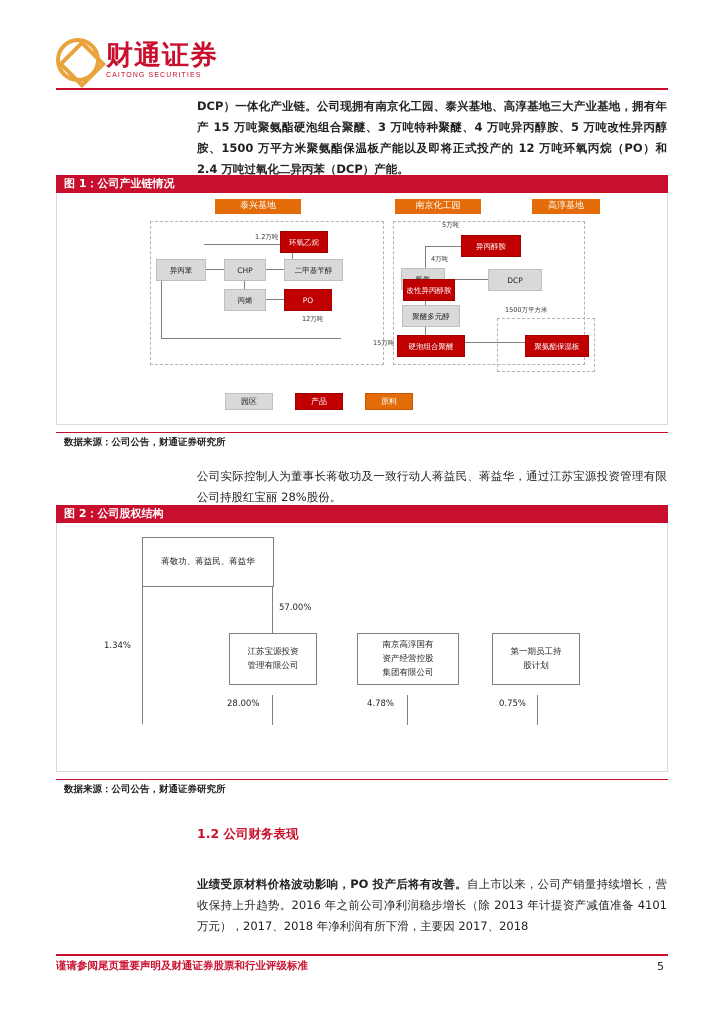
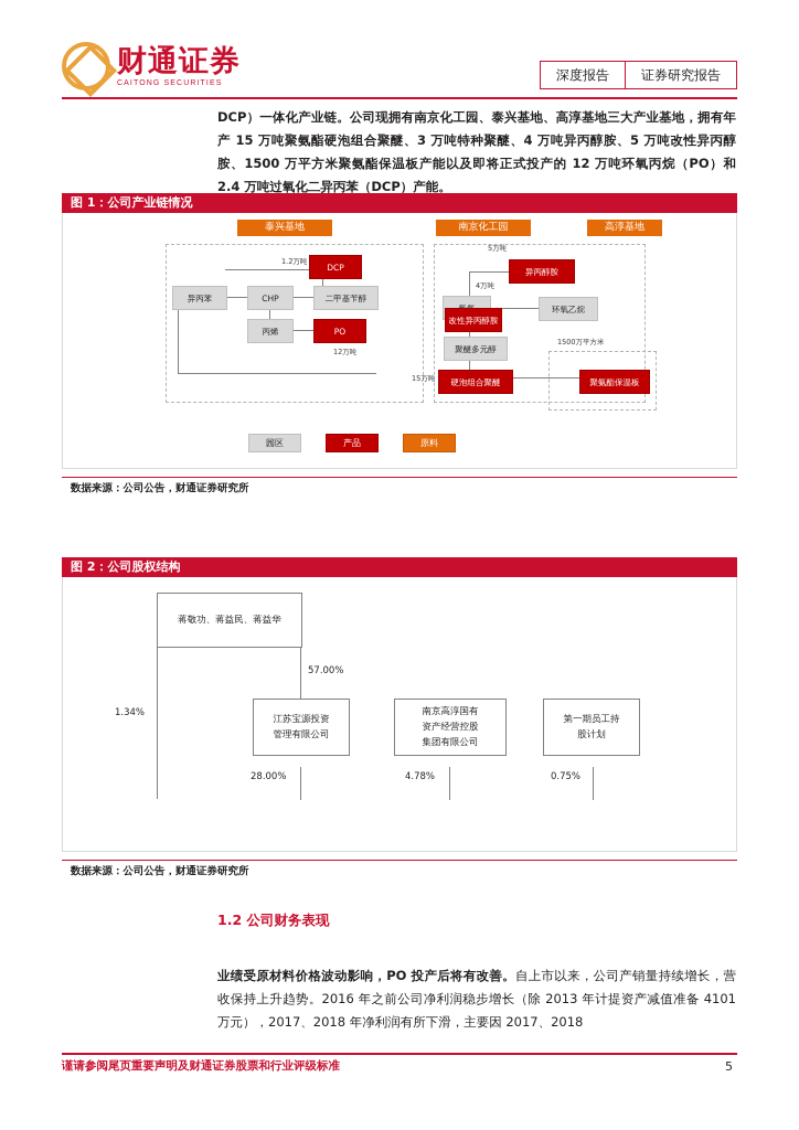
  财通证券
+ 深度报告
+ 证券研究报告
  DCP）一体化产业链。公司现拥有南京化工园、泰兴基地、高淳基地三大产业基地，拥有年产 15 万吨聚氨酯硬泡组合聚醚、3 万吨特种聚醚、4 万吨异丙醇胺、5 万吨改性异丙醇胺、1500 万平方米聚氨酯保温板产能以及即将正式投产的 12 万吨环氧丙烷（PO）和 2.4 万吨过氧化二异丙苯（DCP）产能。
  图 1：公司产业链情况
  泰兴基地
  南京化工园
  高淳基地
  异丙苯
  CHP
  二甲基苄醇
  丙烯
- 环氧乙烷
+ DCP
  PO
  1.2万吨
  12万吨
- DCP
+ 环氧乙烷
  异丙醇胺
  改性异丙醇胺
  聚醚多元醇
  硬泡组合聚醚
  聚氨酯保温板
  5万吨
  4万吨
  15万吨
  1500万平方米
  园区
  产品
  原料
  数据来源：公司公告，财通证券研究所
- 公司实际控制人为董事长蒋敬功及一致行动人蒋益民、蒋益华，通过江苏宝源投资管理有限公司持股红宝丽 28%股份。
  图 2：公司股权结构
  蒋敬功、蒋益民、蒋益华
  57.00%
  1.34%
  28.00%
  4.78%
  0.75%
  江苏宝源投资
  管理有限公司
  南京高淳国有
  资产经营控股
  集团有限公司
  第一期员工持
  股计划
  数据来源：公司公告，财通证券研究所
  1.2 公司财务表现
  业绩受原材料价格波动影响，PO 投产后将有改善。自上市以来，公司产销量持续增长，营收保持上升趋势。2016 年之前公司净利润稳步增长（除 2013 年计提资产减值准备 4101 万元），2017、2018 年净利润有所下滑，主要因 2017、2018
  谨请参阅尾页重要声明及财通证券股票和行业评级标准
  5
